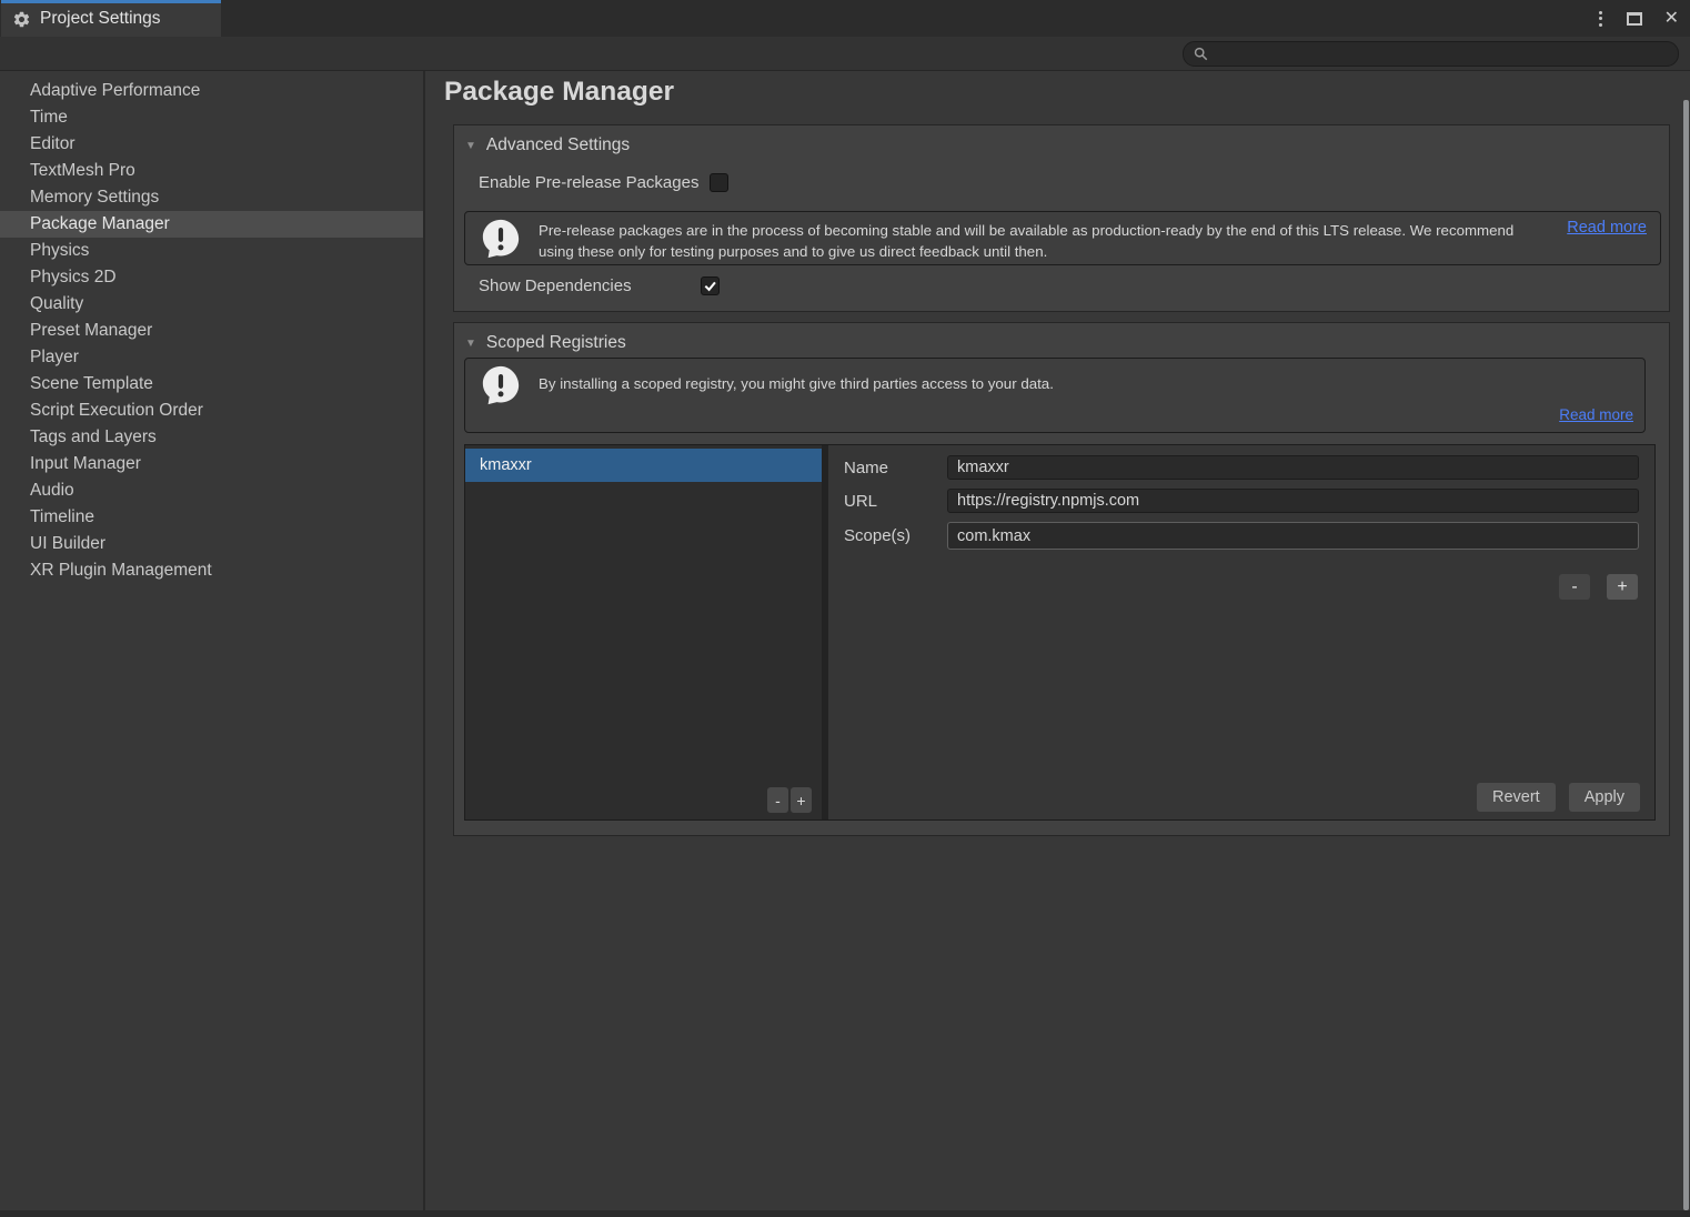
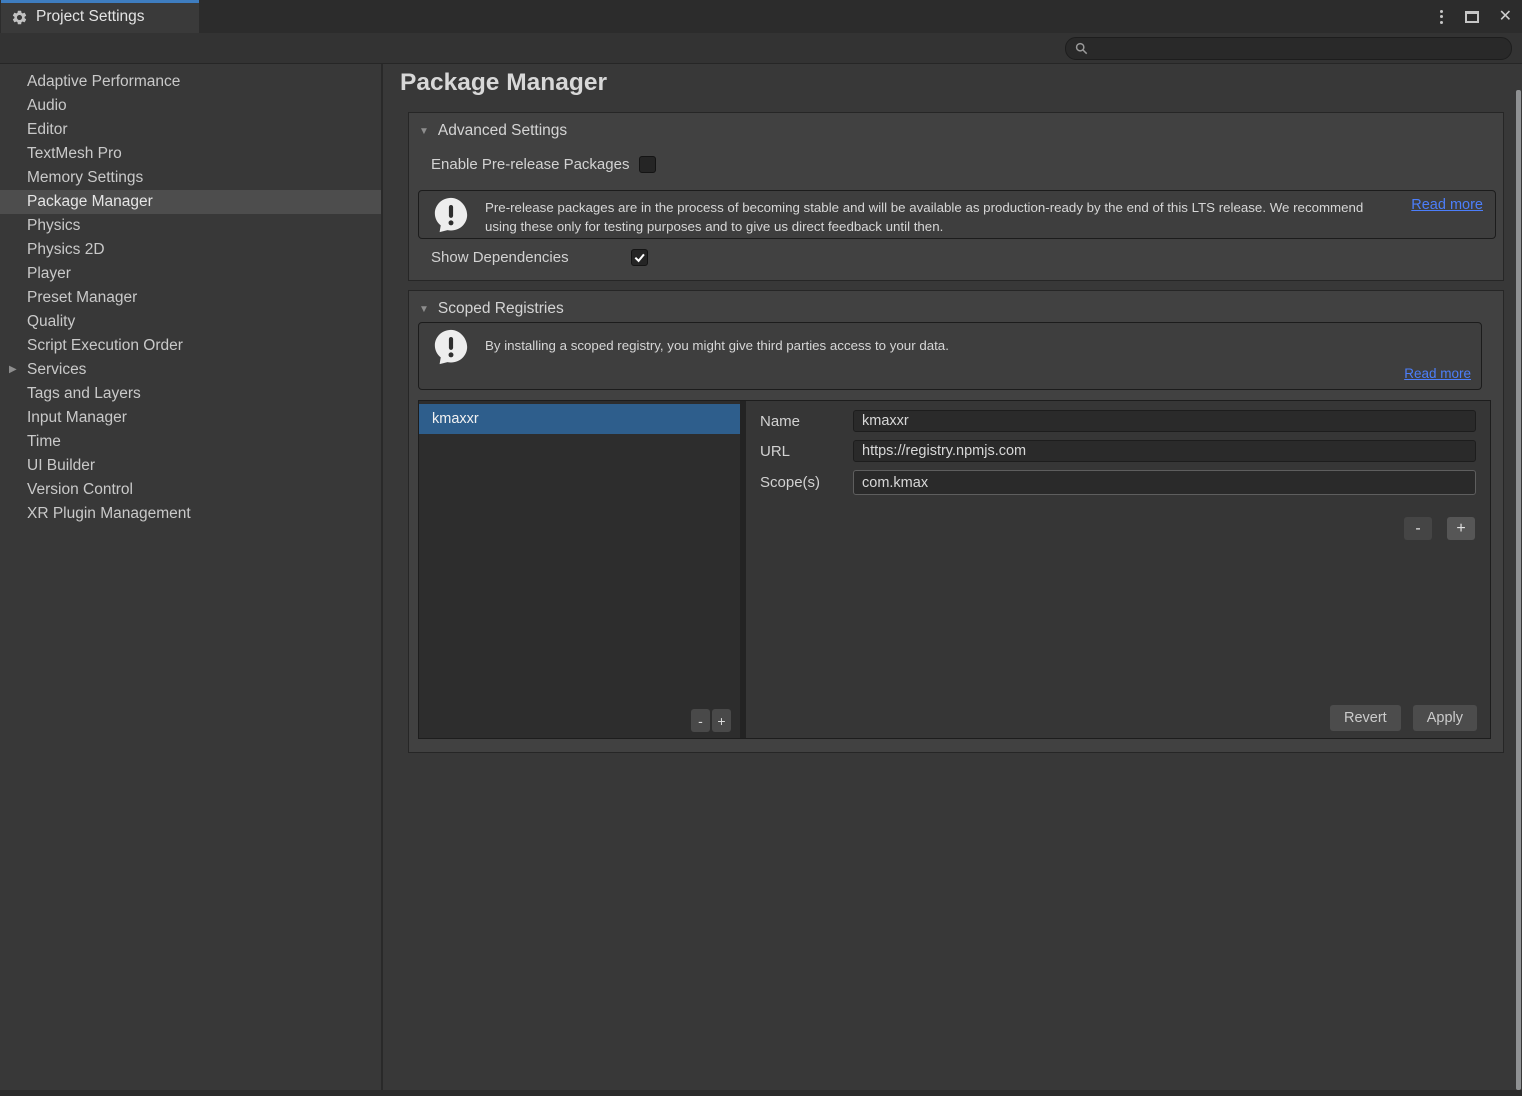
  Project Settings
  ✕
  Adaptive Performance
- Time
+ Audio
  Editor
  TextMesh Pro
  Memory Settings
  Package Manager
  Physics
  Physics 2D
- Quality
+ Player
  Preset Manager
- Player
+ Quality
- Scene Template
  Script Execution Order
+ ▶
+ Services
  Tags and Layers
  Input Manager
- Audio
+ Time
- Timeline
  UI Builder
+ Version Control
  XR Plugin Management
  Package Manager
  ▼
  Advanced Settings
  Enable Pre-release Packages
  Pre-release packages are in the process of becoming stable and will be available as production-ready by the end of this LTS release. We recommend using these only for testing purposes and to give us direct feedback until then.
  Read more
  Show Dependencies
  ▼
  Scoped Registries
  By installing a scoped registry, you might give third parties access to your data.
  Read more
  kmaxxr
  -
  +
  Name
  kmaxxr
  URL
  https://registry.npmjs.com
  Scope(s)
  com.kmax
  -
  +
  Revert
  Apply
